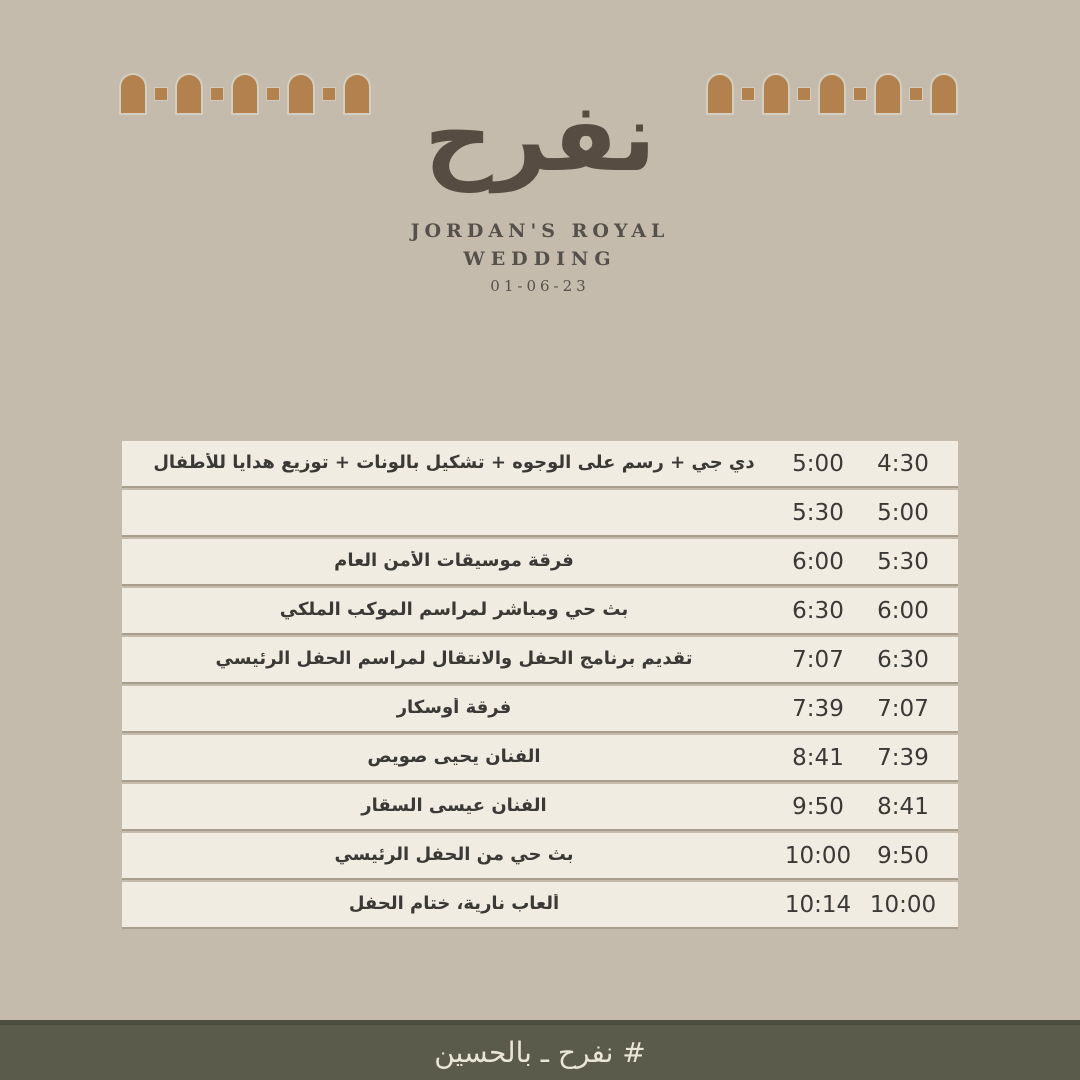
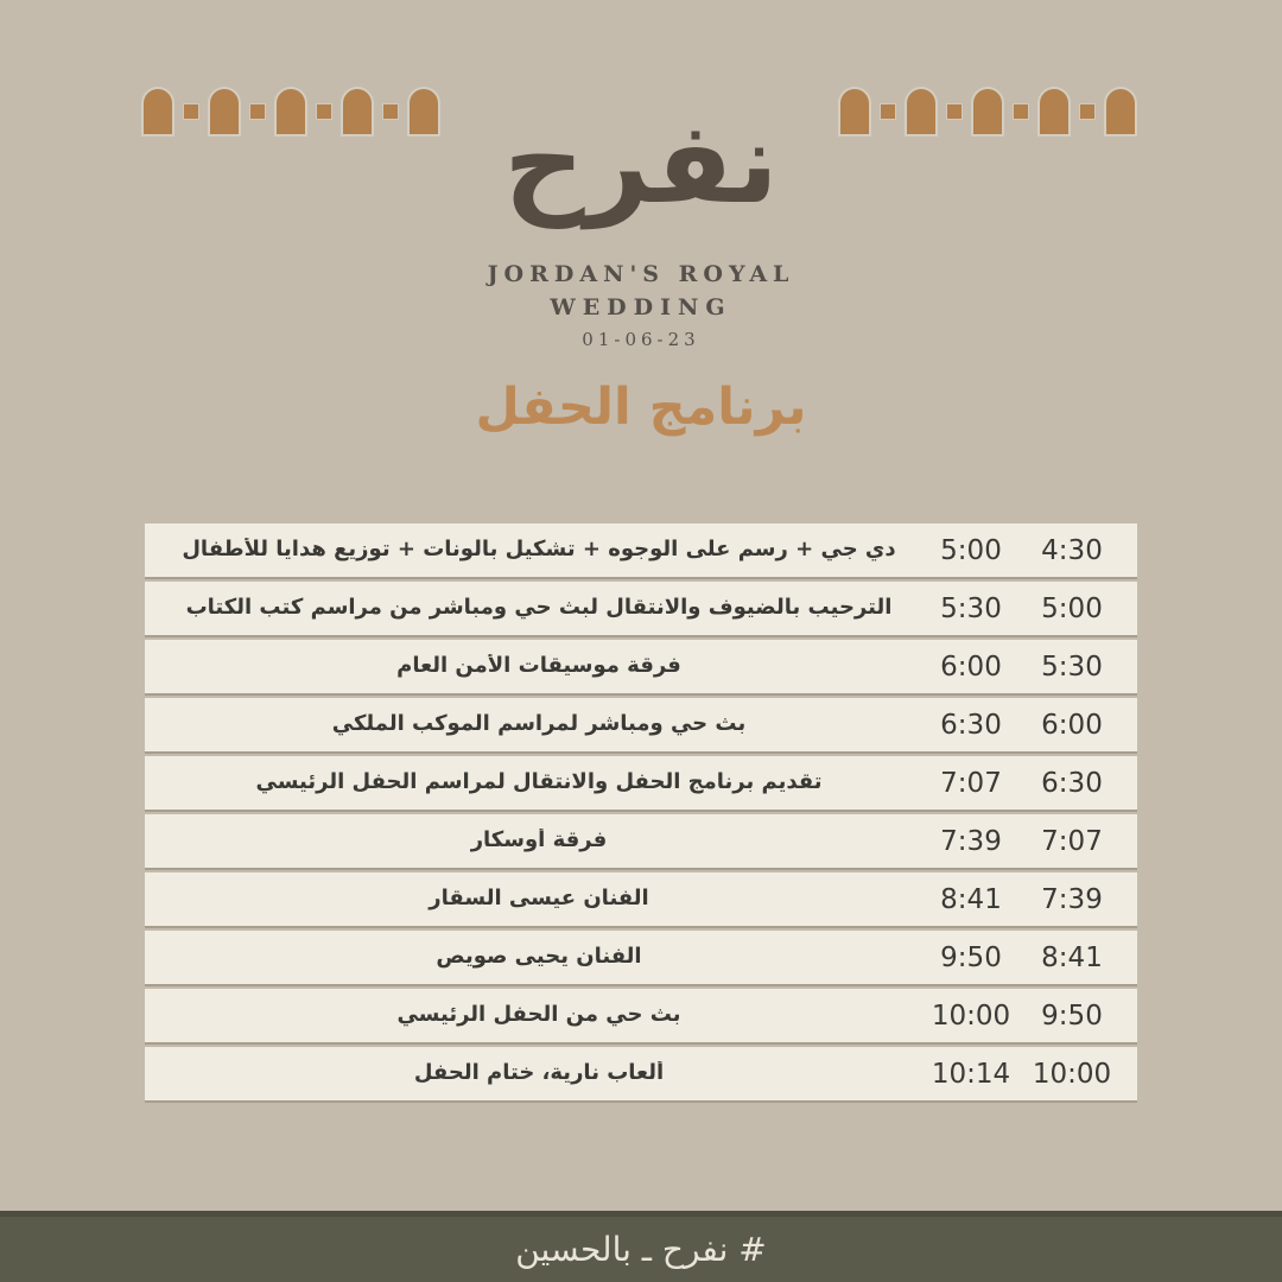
  نفرح
  JORDAN'S ROYAL
  WEDDING
  01-06-23
+ برنامج الحفل
  4:30
  5:00
  دي جي + رسم على الوجوه + تشكيل بالونات + توزيع هدايا للأطفال
  5:00
  5:30
+ الترحيب بالضيوف والانتقال لبث حي ومباشر من مراسم كتب الكتاب
  5:30
  6:00
  فرقة موسيقات الأمن العام
  6:00
  6:30
  بث حي ومباشر لمراسم الموكب الملكي
  6:30
  7:07
  تقديم برنامج الحفل والانتقال لمراسم الحفل الرئيسي
  7:07
  7:39
  فرقة أوسكار
  7:39
  8:41
- الفنان يحيى صويص
+ الفنان عيسى السقار
  8:41
  9:50
- الفنان عيسى السقار
+ الفنان يحيى صويص
  9:50
  10:00
  بث حي من الحفل الرئيسي
  10:00
  10:14
  ألعاب نارية، ختام الحفل
  # نفرح ـ بالحسين
